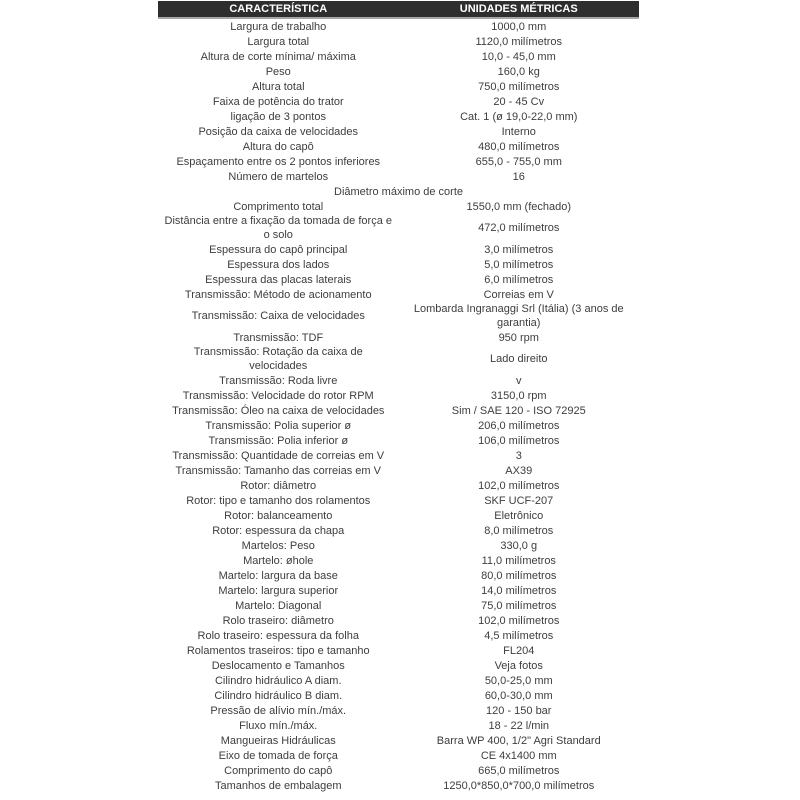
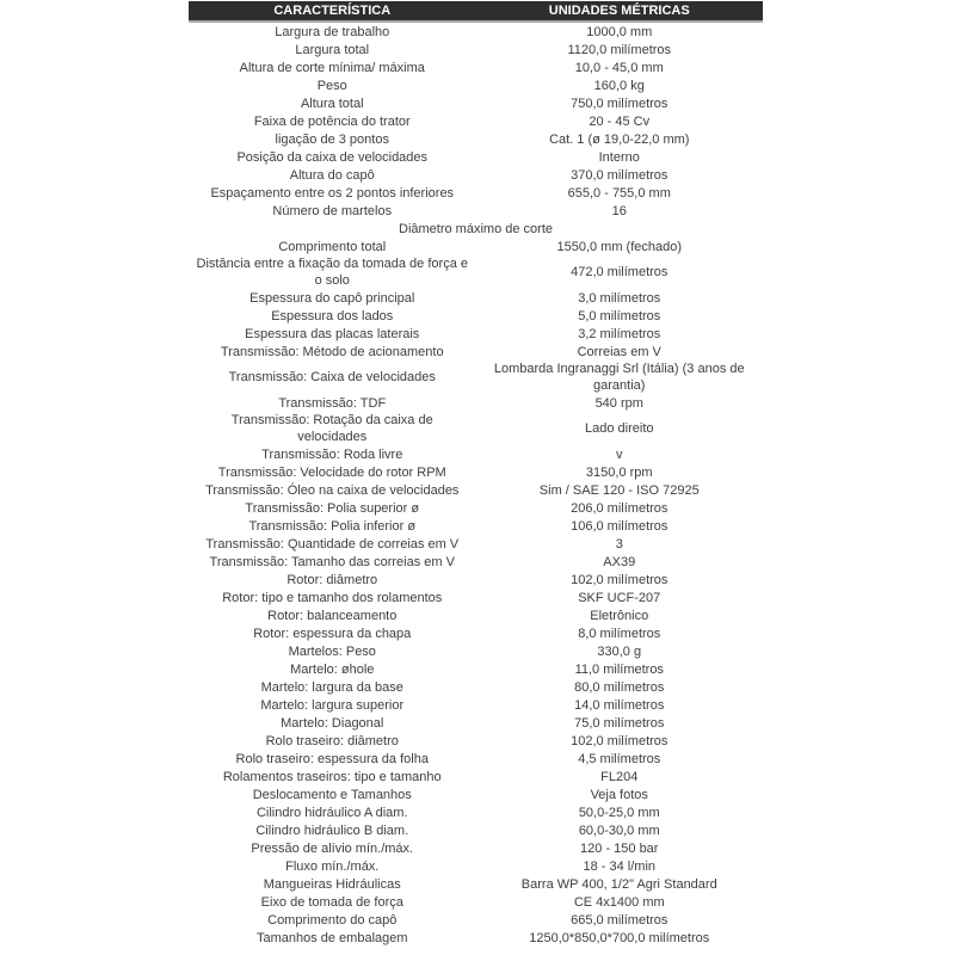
  CARACTERÍSTICA
  UNIDADES MÉTRICAS
  Largura de trabalho
  1000,0 mm
  Largura total
  1120,0 milímetros
  Altura de corte mínima/ máxima
  10,0 - 45,0 mm
  Peso
  160,0 kg
  Altura total
  750,0 milímetros
  Faixa de potência do trator
  20 - 45 Cv
  ligação de 3 pontos
  Cat. 1 (ø 19,0-22,0 mm)
  Posição da caixa de velocidades
  Interno
  Altura do capô
- 480,0 milímetros
+ 370,0 milímetros
  Espaçamento entre os 2 pontos inferiores
  655,0 - 755,0 mm
  Número de martelos
  16
  Diâmetro máximo de corte
  Comprimento total
  1550,0 mm (fechado)
  Distância entre a fixação da tomada de força e o solo
  472,0 milímetros
  Espessura do capô principal
  3,0 milímetros
  Espessura dos lados
  5,0 milímetros
  Espessura das placas laterais
- 6,0 milímetros
+ 3,2 milímetros
  Transmissão: Método de acionamento
  Correias em V
  Transmissão: Caixa de velocidades
  Lombarda Ingranaggi Srl (Itália) (3 anos de garantia)
  Transmissão: TDF
- 950 rpm
+ 540 rpm
  Transmissão: Rotação da caixa de velocidades
  Lado direito
  Transmissão: Roda livre
  v
  Transmissão: Velocidade do rotor RPM
  3150,0 rpm
  Transmissão: Óleo na caixa de velocidades
  Sim / SAE 120 - ISO 72925
  Transmissão: Polia superior ø
  206,0 milímetros
  Transmissão: Polia inferior ø
  106,0 milímetros
  Transmissão: Quantidade de correias em V
  3
  Transmissão: Tamanho das correias em V
  AX39
  Rotor: diâmetro
  102,0 milímetros
  Rotor: tipo e tamanho dos rolamentos
  SKF UCF-207
  Rotor: balanceamento
  Eletrônico
  Rotor: espessura da chapa
  8,0 milímetros
  Martelos: Peso
  330,0 g
  Martelo: øhole
  11,0 milímetros
  Martelo: largura da base
  80,0 milímetros
  Martelo: largura superior
  14,0 milímetros
  Martelo: Diagonal
  75,0 milímetros
  Rolo traseiro: diâmetro
  102,0 milímetros
  Rolo traseiro: espessura da folha
  4,5 milímetros
  Rolamentos traseiros: tipo e tamanho
  FL204
  Deslocamento e Tamanhos
  Veja fotos
  Cilindro hidráulico A diam.
  50,0-25,0 mm
  Cilindro hidráulico B diam.
  60,0-30,0 mm
  Pressão de alívio mín./máx.
  120 - 150 bar
  Fluxo mín./máx.
- 18 - 22 l/min
+ 18 - 34 l/min
  Mangueiras Hidráulicas
  Barra WP 400, 1/2" Agri Standard
  Eixo de tomada de força
  CE 4x1400 mm
  Comprimento do capô
  665,0 milímetros
  Tamanhos de embalagem
  1250,0*850,0*700,0 milímetros
